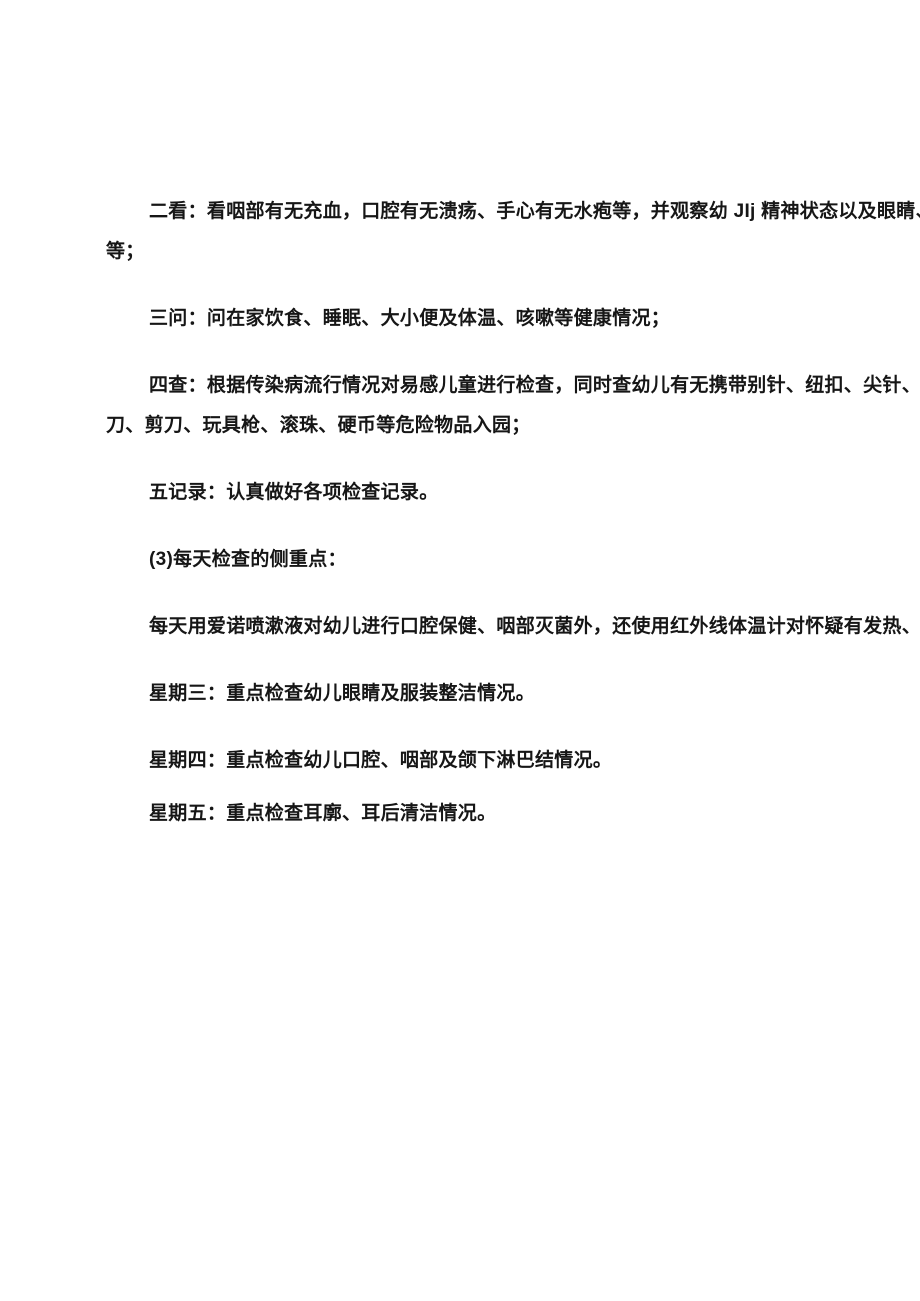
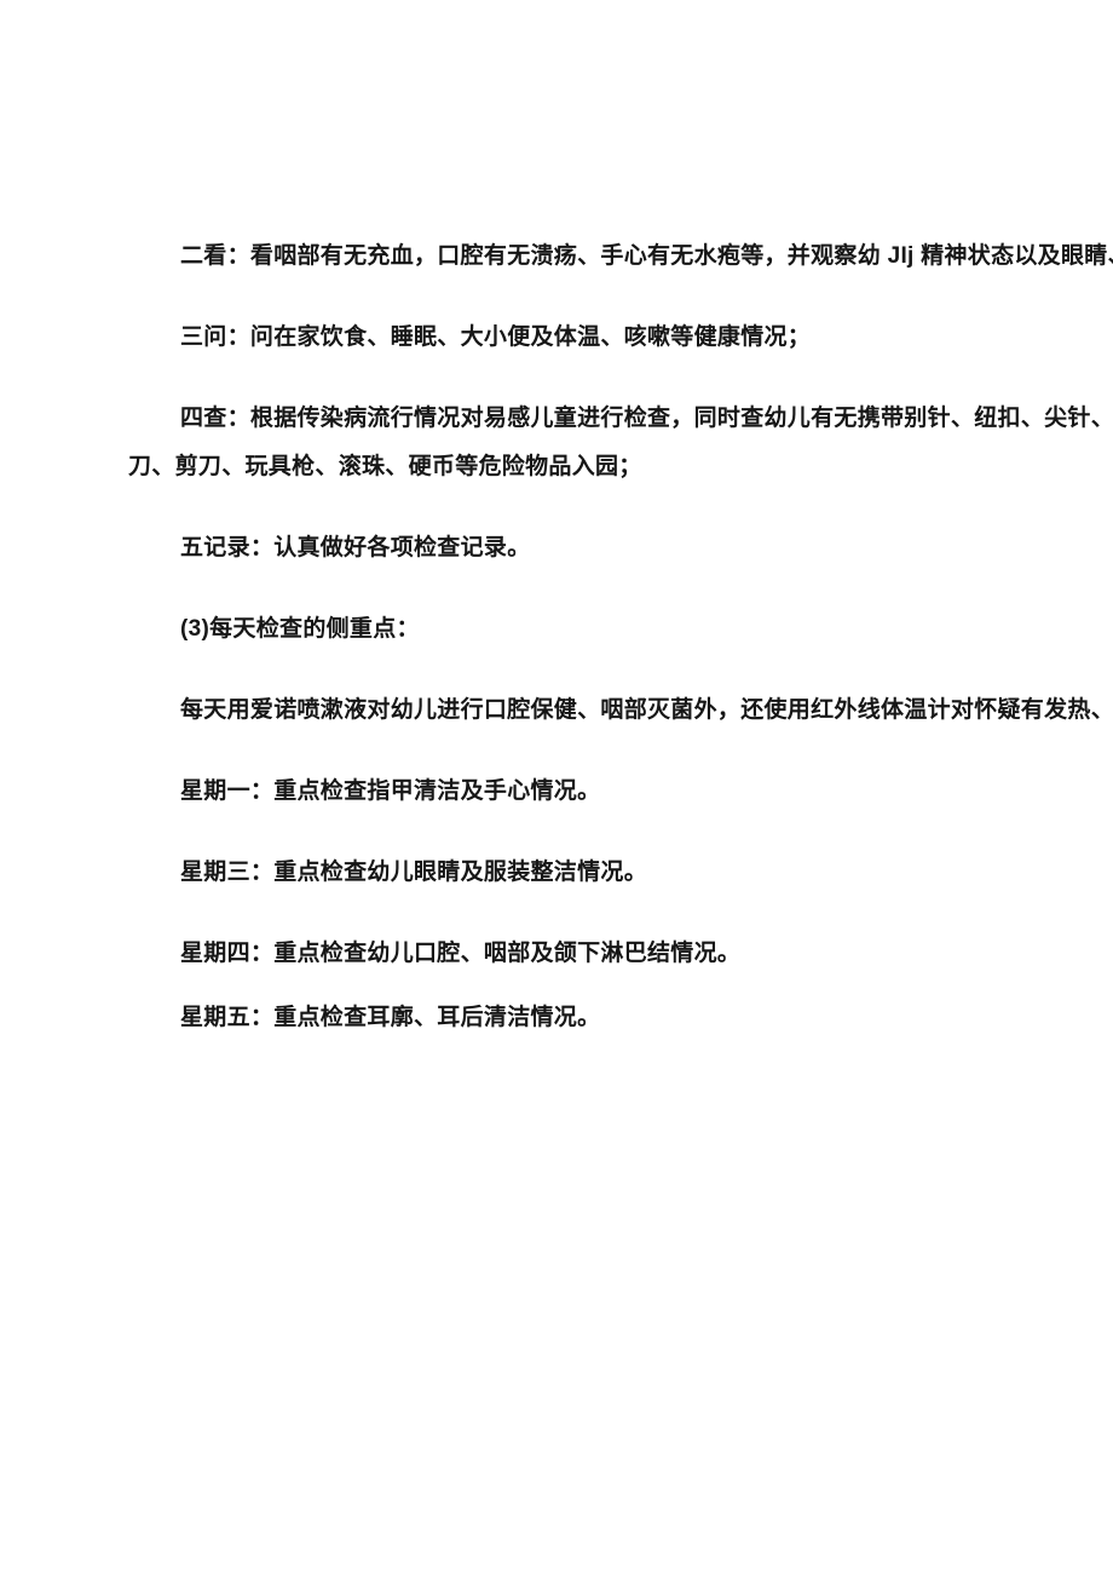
  二看：看咽部有无充血，口腔有无溃疡、手心有无水疱等，并观察幼 JIj 精神状态以及眼睛
- 等；
  三问：问在家饮食、睡眠、大小便及体温、咳嗽等健康情况；
  四查：根据传染病流行情况对易感儿童进行检查，同时查幼儿有无携带别针、纽扣、尖针、
  刀、剪刀、玩具枪、滚珠、硬币等危险物品入园；
  五记录：认真做好各项检查记录。
  (3)每天检查的侧重点：
  每天用爱诺喷漱液对幼儿进行口腔保健、咽部灭菌外，还使用红外线体温计对怀疑有发热、
+ 星期一：重点检查指甲清洁及手心情况。
  星期三：重点检查幼儿眼睛及服装整洁情况。
  星期四：重点检查幼儿口腔、咽部及颌下淋巴结情况。
  星期五：重点检查耳廓、耳后清洁情况。
